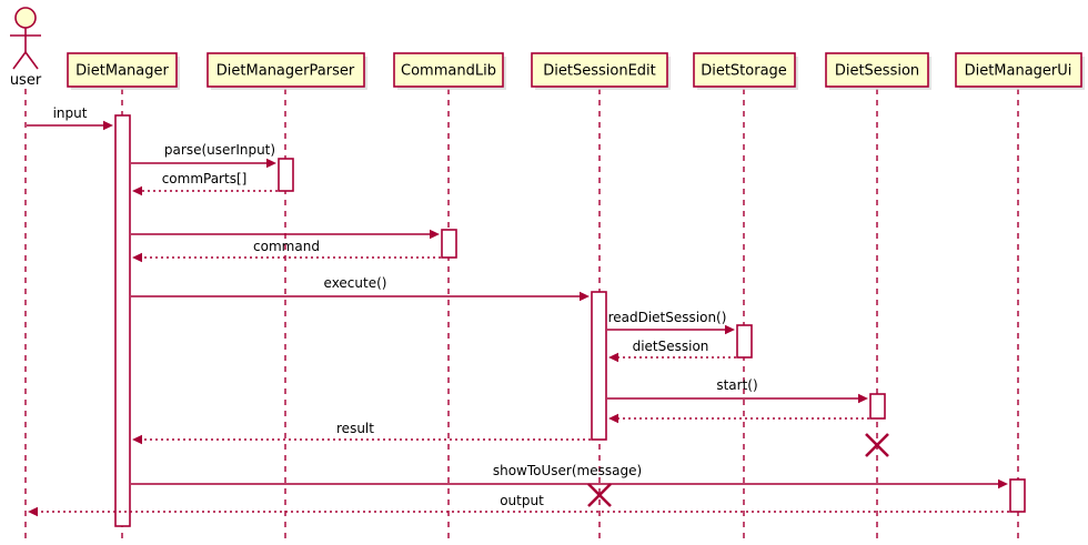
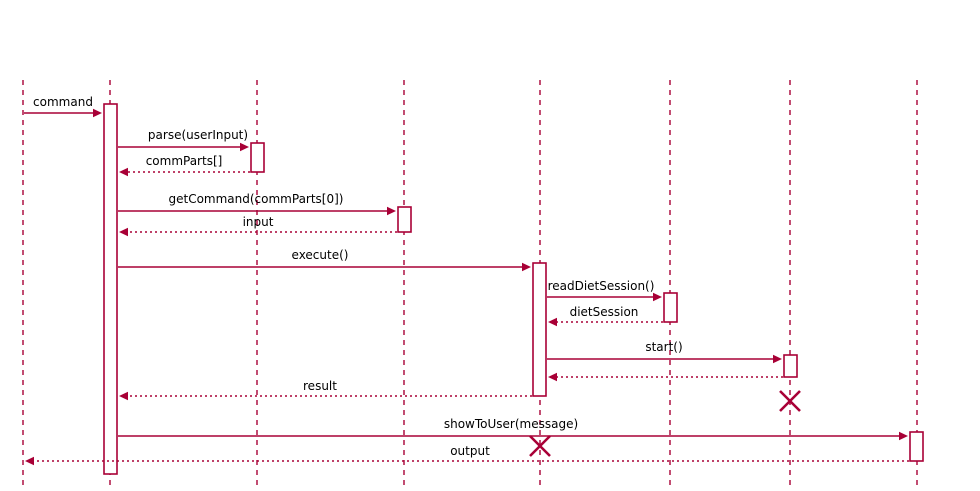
- DietManager
- DietManagerParser
- CommandLib
- DietSessionEdit
- DietStorage
- DietSession
- DietManagerUi
- user
- input
+ command
  parse(userInput)
  commParts[]
+ getCommand(commParts[0])
- command
+ input
  execute()
  readDietSession()
  dietSession
  start()
  result
  showToUser(message)
  output
